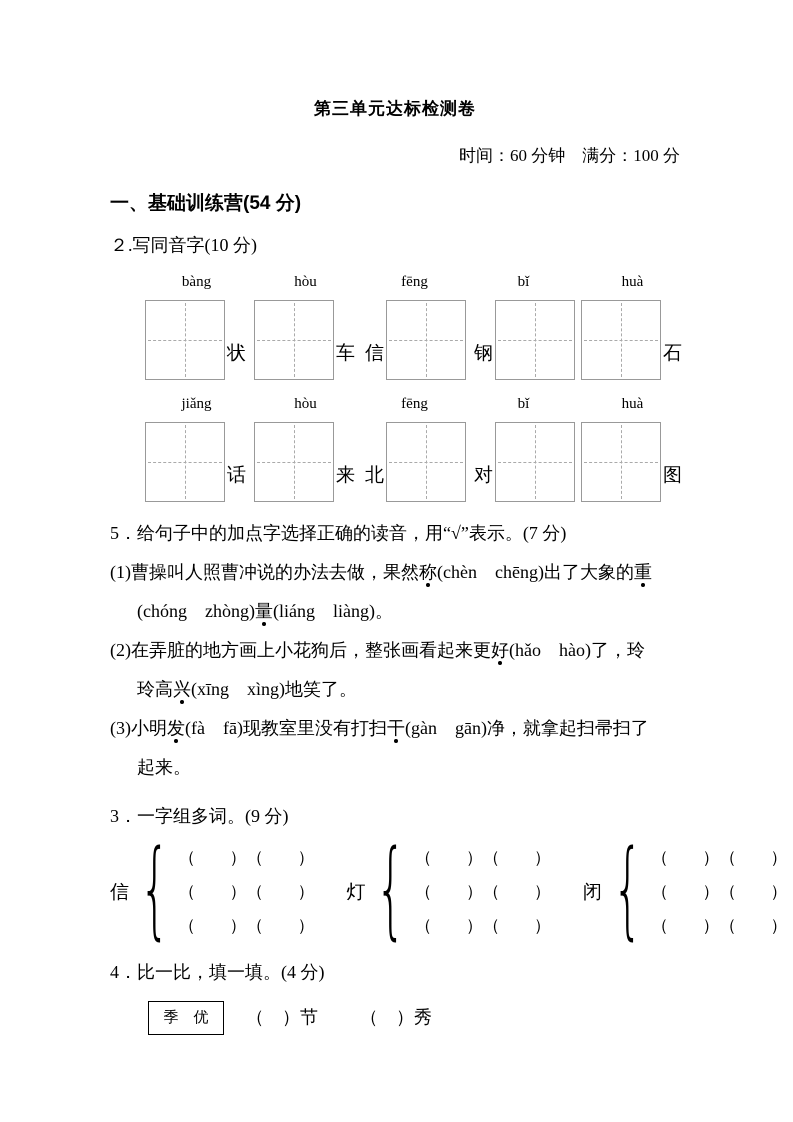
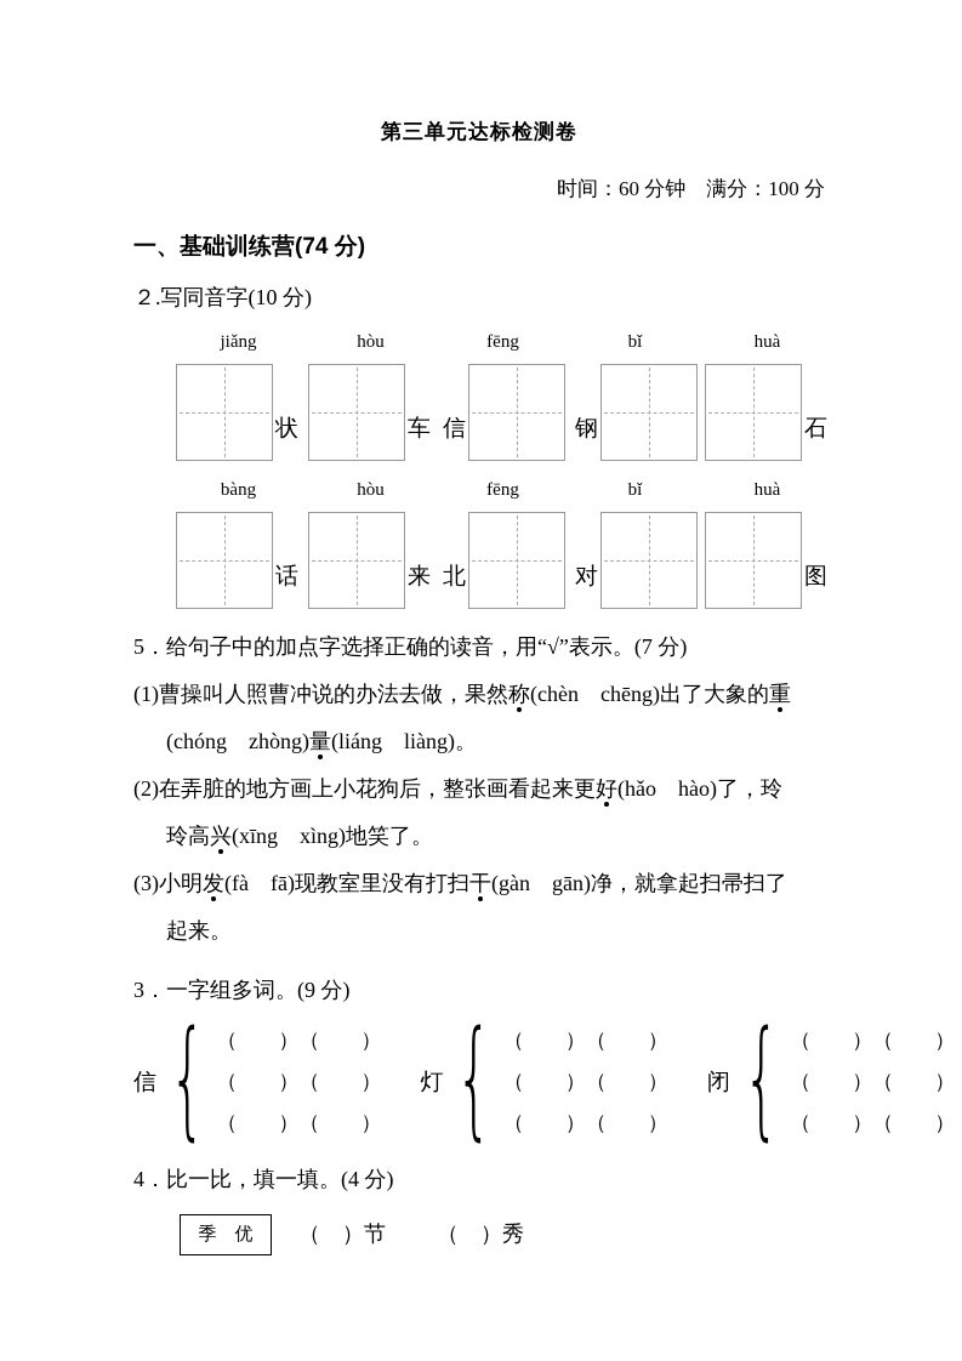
  第三单元达标检测卷
  时间：60 分钟 满分：100 分
- 一、基础训练营(54 分)
+ 一、基础训练营(74 分)
  ２.写同音字(10 分)
- bàng
+ jiǎng
  状
  hòu
  车
  fēng
  信
  bǐ
  钢
  huà
  石
- jiǎng
+ bàng
  话
  hòu
  来
  fēng
  北
  bǐ
  对
  huà
  图
  5．给句子中的加点字选择正确的读音，用“√”表示。(7 分)
  (1)曹操叫人照曹冲说的办法去做，果然称(chèn chēng)出了大象的重
  (chóng zhòng)量(liáng liàng)。
  (2)在弄脏的地方画上小花狗后，整张画看起来更好(hǎo hào)了，玲
  玲高兴(xīng xìng)地笑了。
  (3)小明发(fà fā)现教室里没有打扫干(gàn gān)净，就拿起扫帚扫了
  起来。
  3．一字组多词。(9 分)
  信
  {
  （ ）（ ）
  （ ）（ ）
  （ ）（ ）
  灯
  {
  （ ）（ ）
  （ ）（ ）
  （ ）（ ）
  闭
  {
  （ ）（ ）
  （ ）（ ）
  （ ）（ ）
  4．比一比，填一填。(4 分)
  季 优
  （ ）节
  （ ）秀
